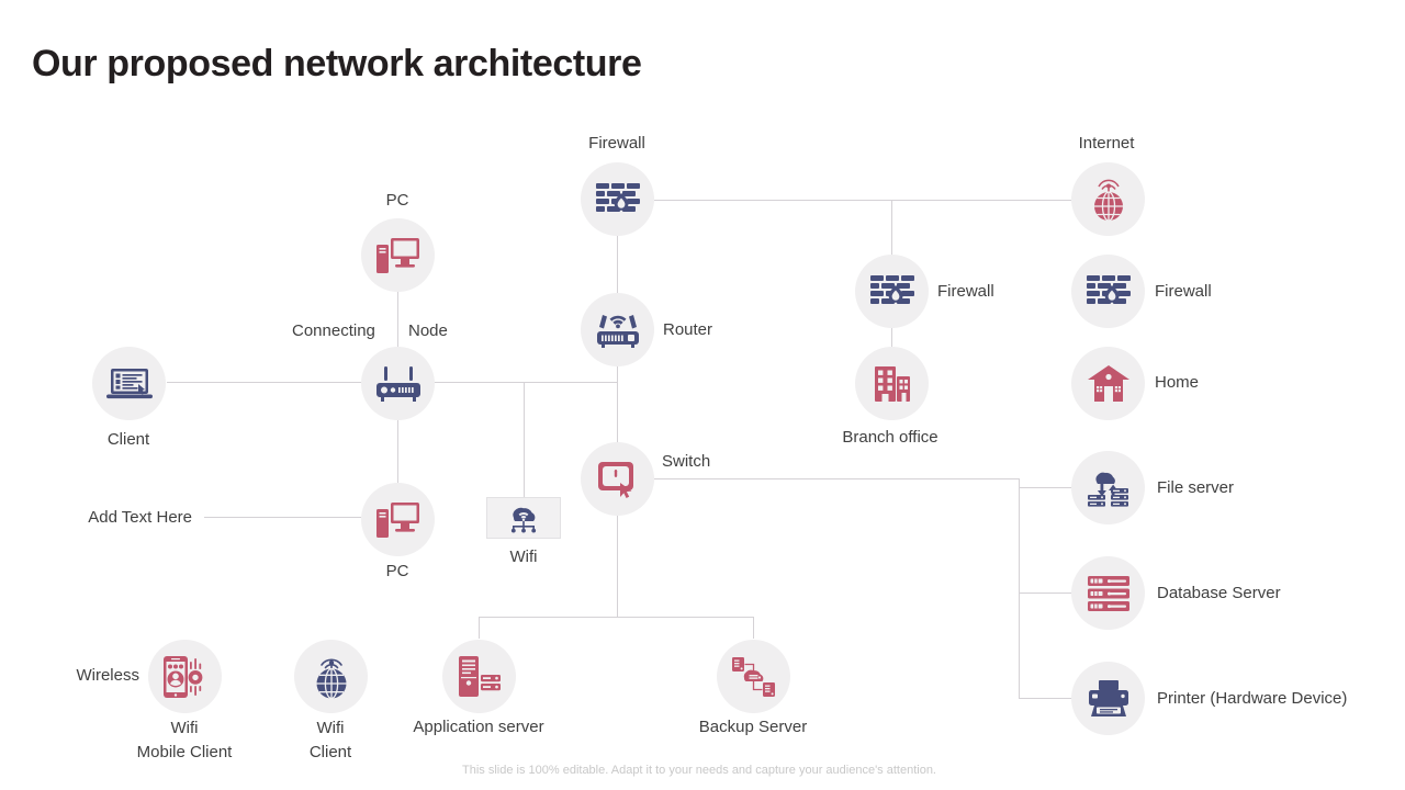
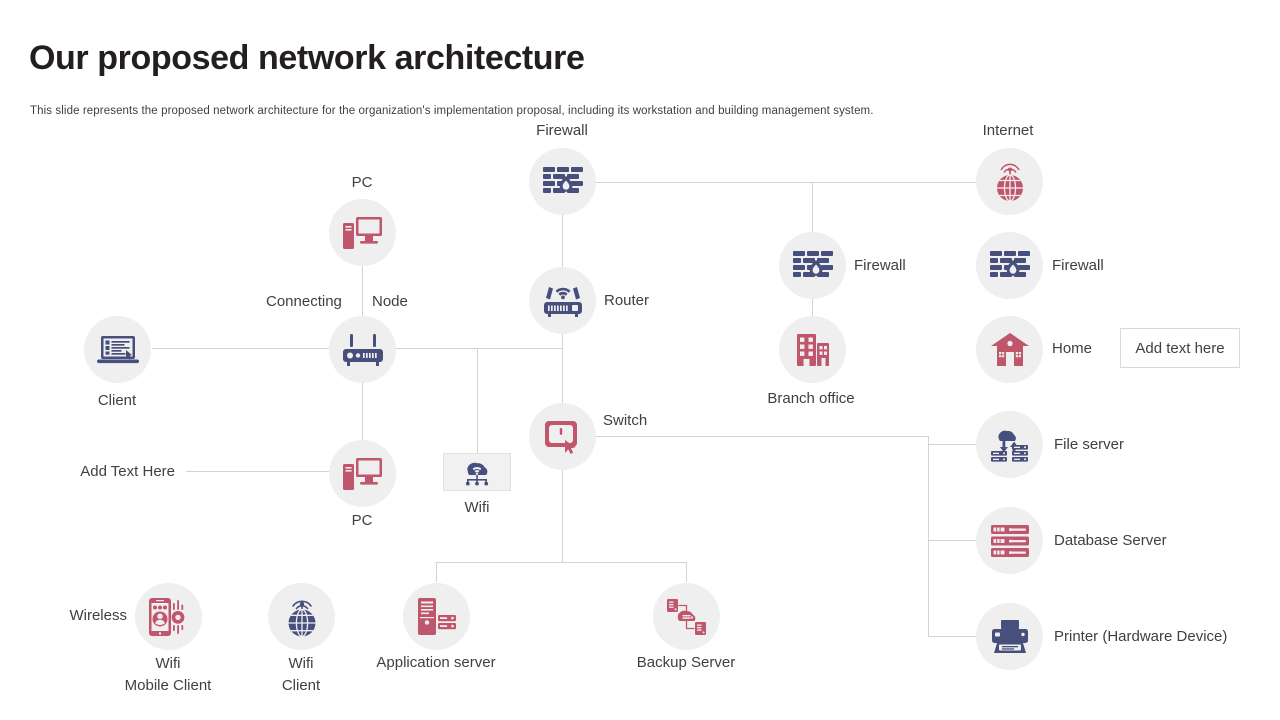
  Our proposed network architecture
+ This slide represents the proposed network architecture for the organization's implementation proposal, including its workstation and building management system.
  PC
  Connecting
  Node
  Client
  Add Text Here
  PC
  Wifi
  Firewall
  Router
  Switch
  Firewall
  Branch office
  Internet
  Firewall
  Home
+ Add text here
  File server
  Database Server
  Printer (Hardware Device)
  Wireless
  Wifi
  Mobile Client
  Wifi
  Client
  Application server
  Backup Server
- This slide is 100% editable. Adapt it to your needs and capture your audience's attention.
